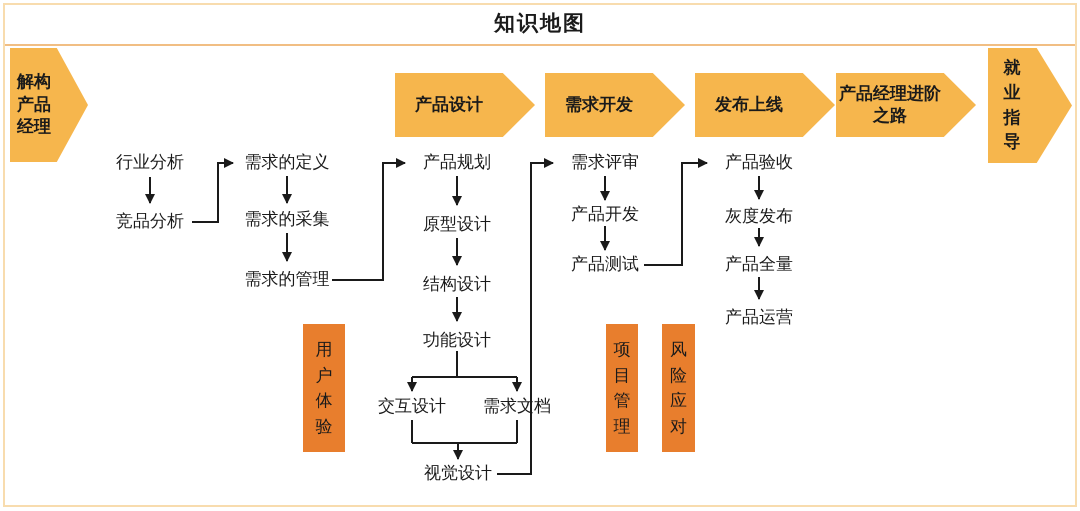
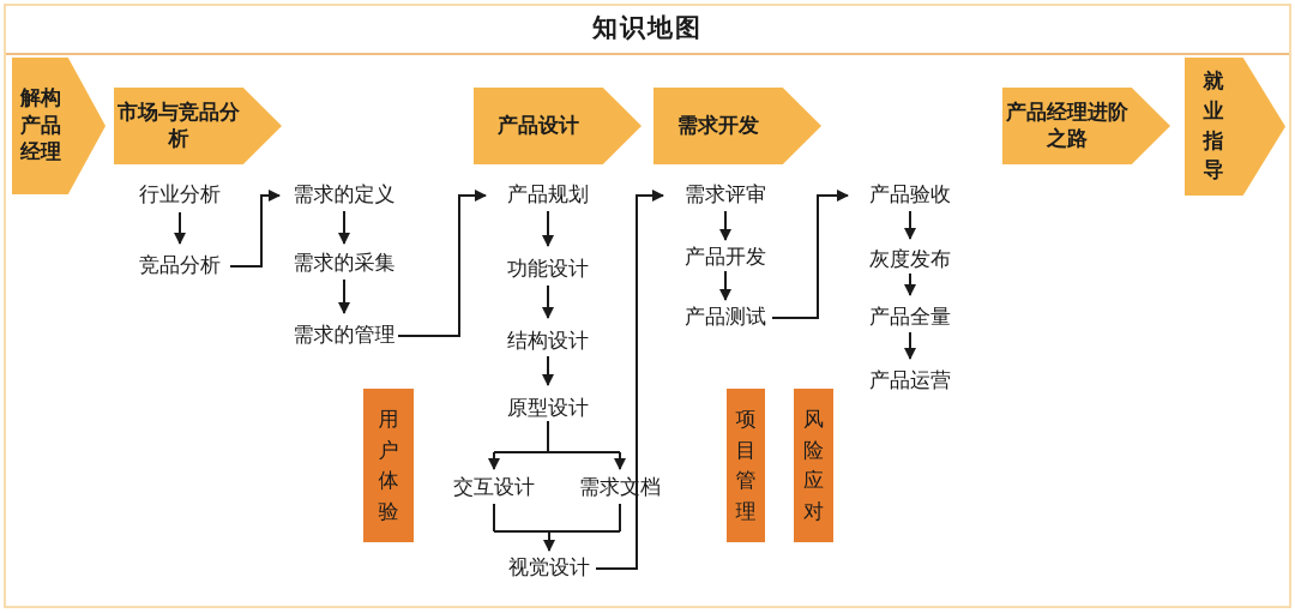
  知识地图
  解构产品经理
  就业指导
+ 市场与竞品分析
  产品设计
  需求开发
- 发布上线
  产品经理进阶之路
  行业分析
  竞品分析
  需求的定义
  需求的采集
  需求的管理
  产品规划
- 原型设计
+ 功能设计
  结构设计
- 功能设计
+ 原型设计
  交互设计
  需求文档
  视觉设计
  需求评审
  产品开发
  产品测试
  产品验收
  灰度发布
  产品全量
  产品运营
  用户体验
  项目管理
  风险应对
